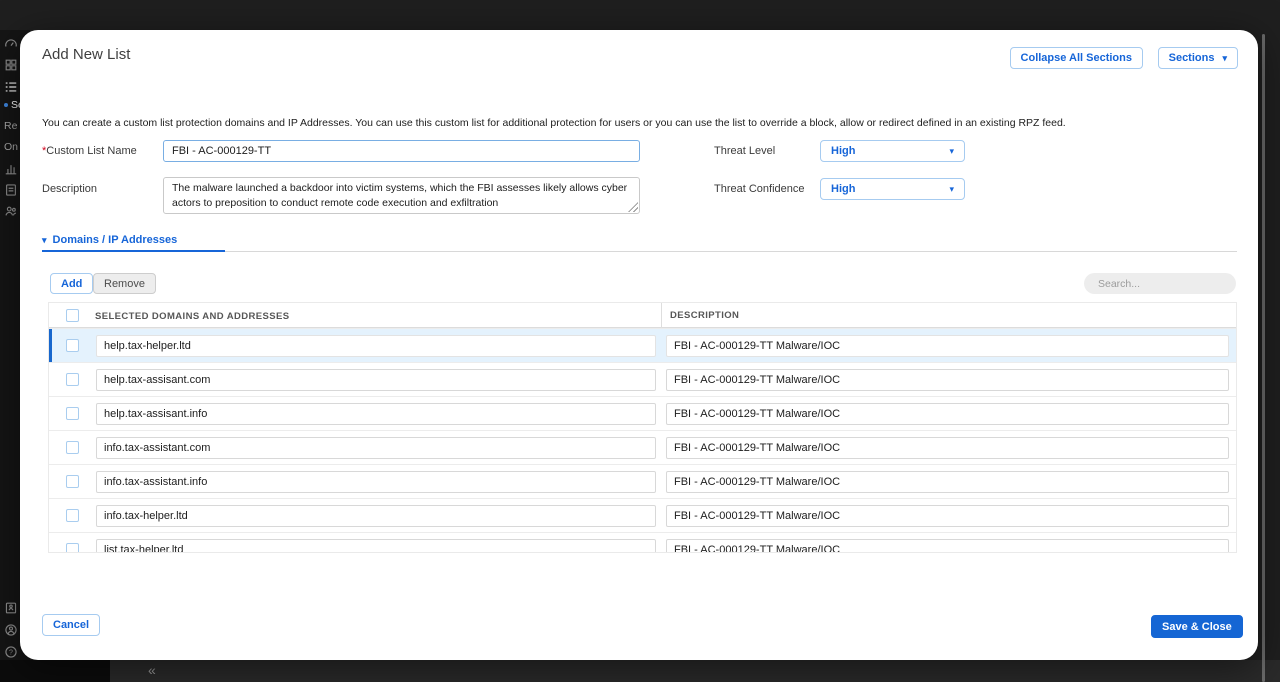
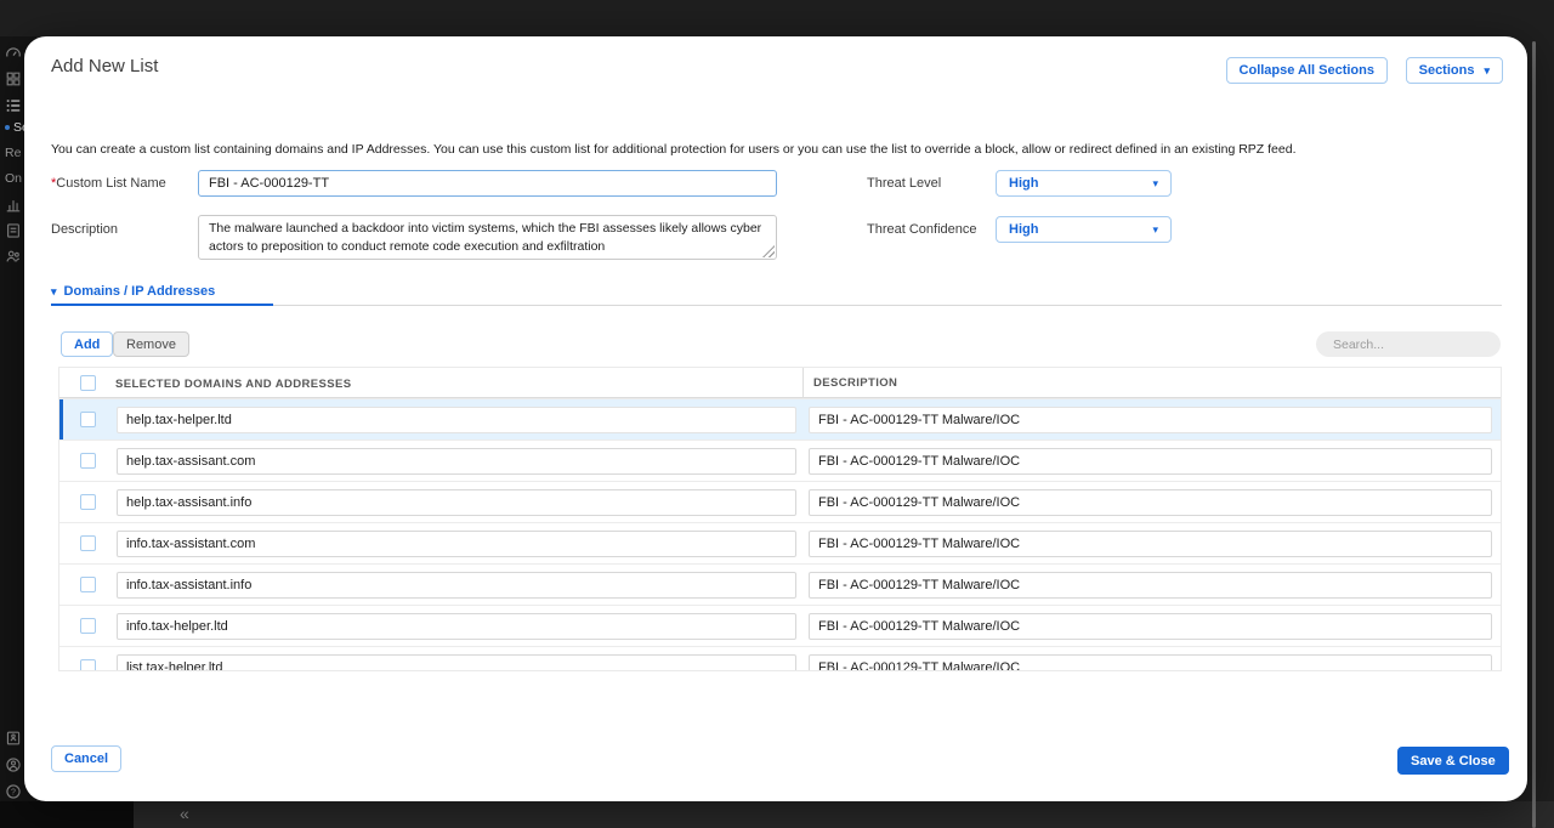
  Re
  On
  «
  Add New List
  Collapse All Sections
  Sections
  ▾
- You can create a custom list protection domains and IP Addresses. You can use this custom list for additional protection for users or you can use the list to override a block, allow or redirect defined in an existing RPZ feed.
+ You can create a custom list containing domains and IP Addresses. You can use this custom list for additional protection for users or you can use the list to override a block, allow or redirect defined in an existing RPZ feed.
  *Custom List Name
  FBI - AC-000129-TT
  Threat Level
  High
  ▾
  Description
  Threat Confidence
  High
  ▾
  ▾
  Domains / IP Addresses
  Add
  Remove
  Search...
  SELECTED DOMAINS AND ADDRESSES
  DESCRIPTION
  help.tax-helper.ltd
  FBI - AC-000129-TT Malware/IOC
  help.tax-assisant.com
  FBI - AC-000129-TT Malware/IOC
  help.tax-assisant.info
  FBI - AC-000129-TT Malware/IOC
  info.tax-assistant.com
  FBI - AC-000129-TT Malware/IOC
  info.tax-assistant.info
  FBI - AC-000129-TT Malware/IOC
  info.tax-helper.ltd
  FBI - AC-000129-TT Malware/IOC
  list.tax-helper.ltd
  FBI - AC-000129-TT Malware/IOC
  Cancel
  Save & Close
